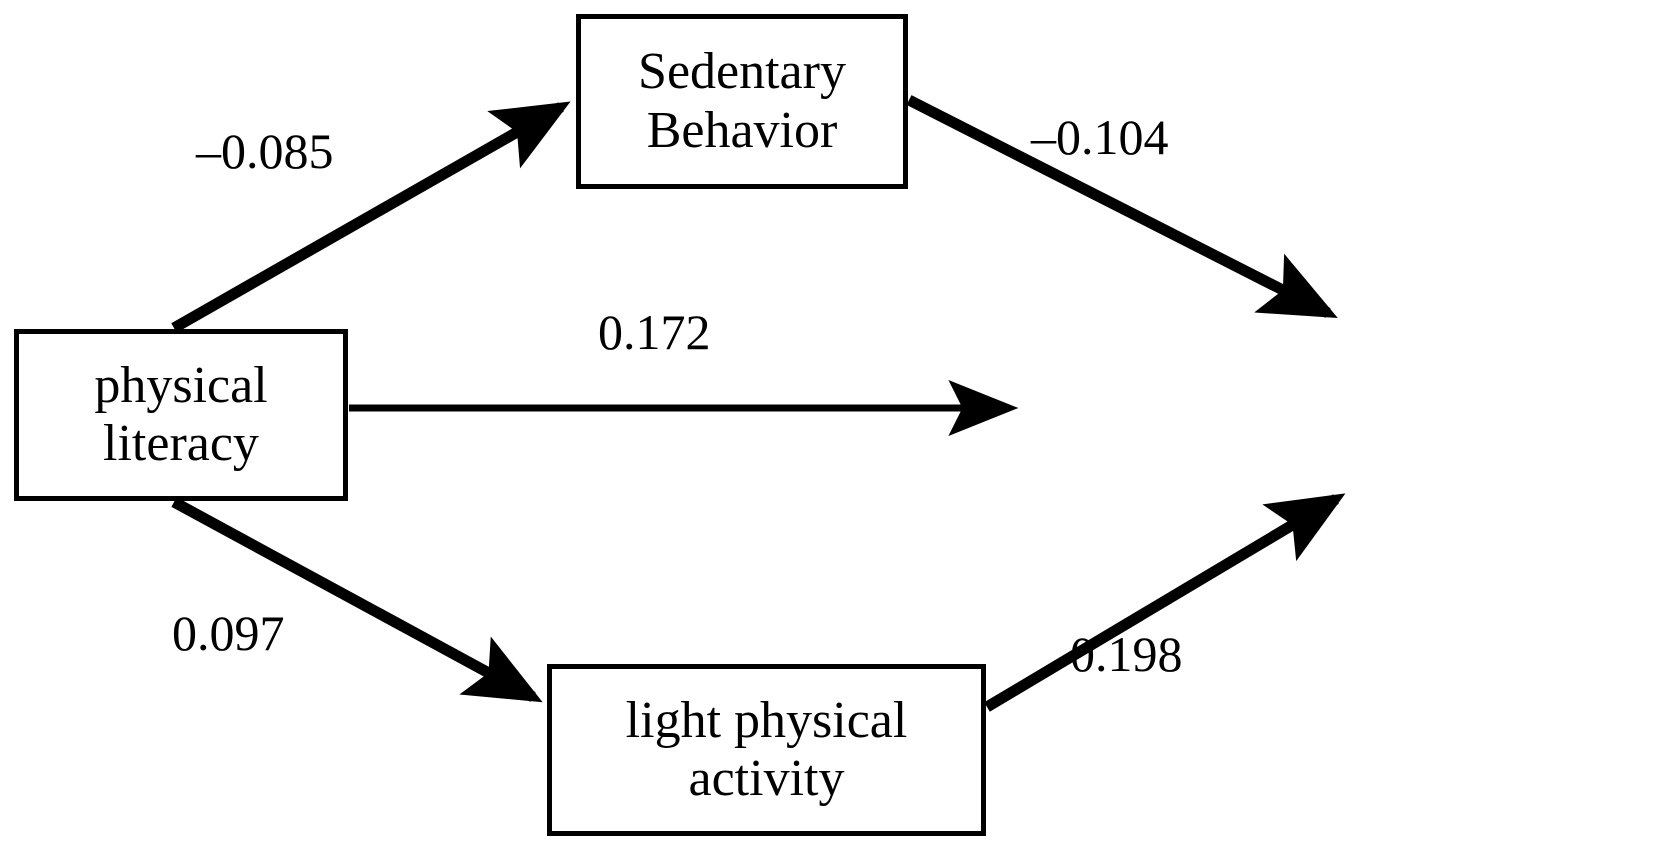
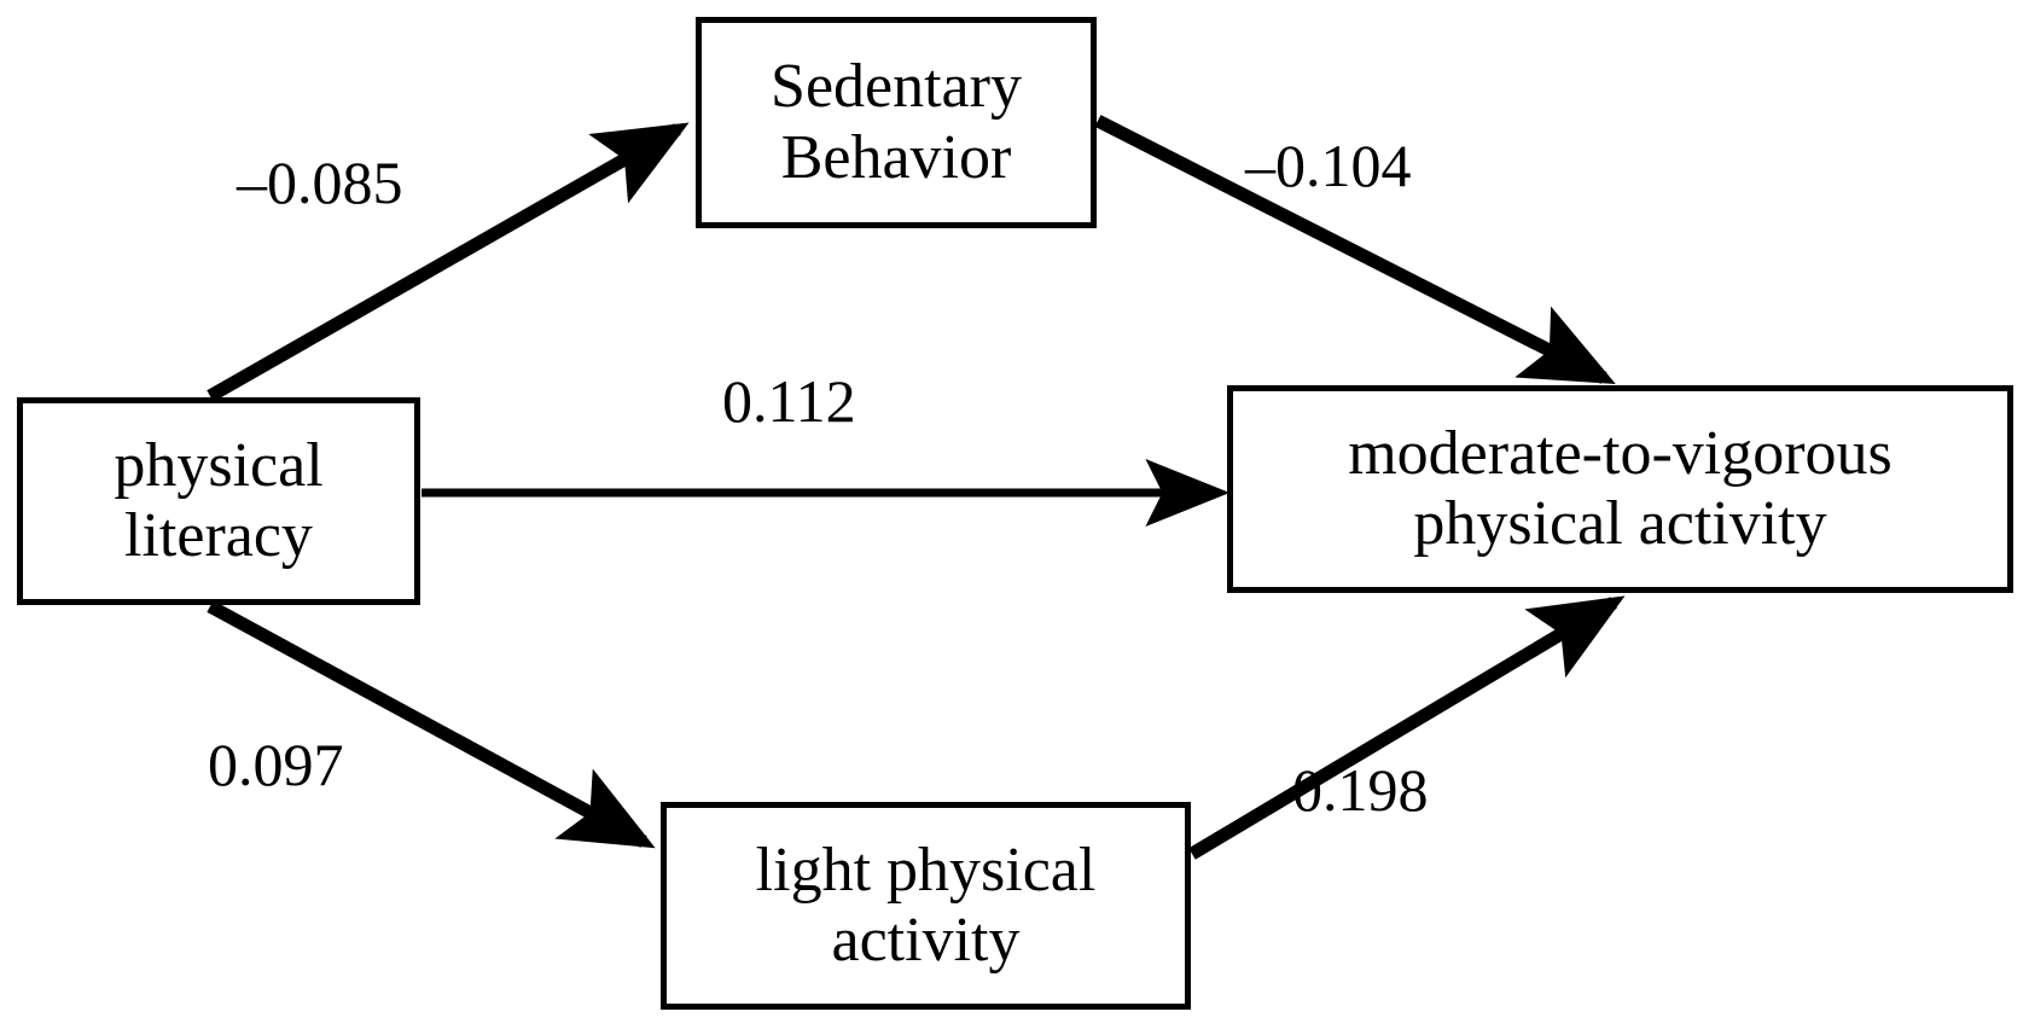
  physical
  literacy
  Sedentary
  Behavior
  light physical
  activity
+ moderate-to-vigorous
+ physical activity
  –0.085
  –0.104
- 0.172
+ 0.112
  0.097
  0.198
